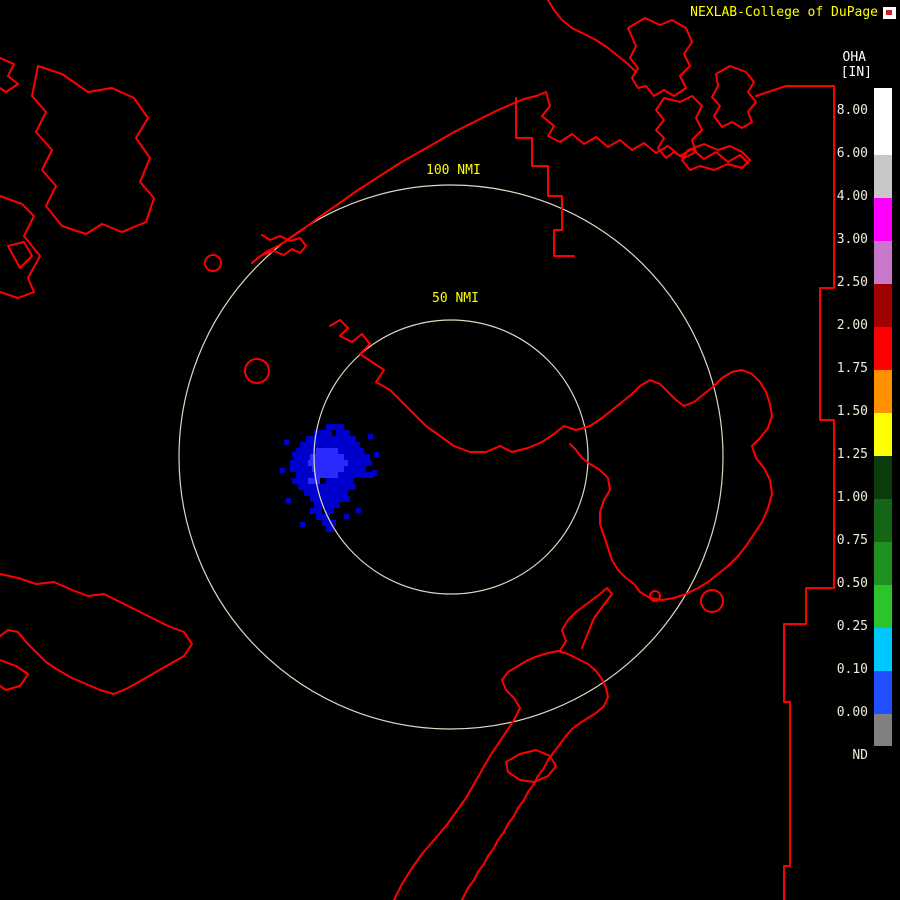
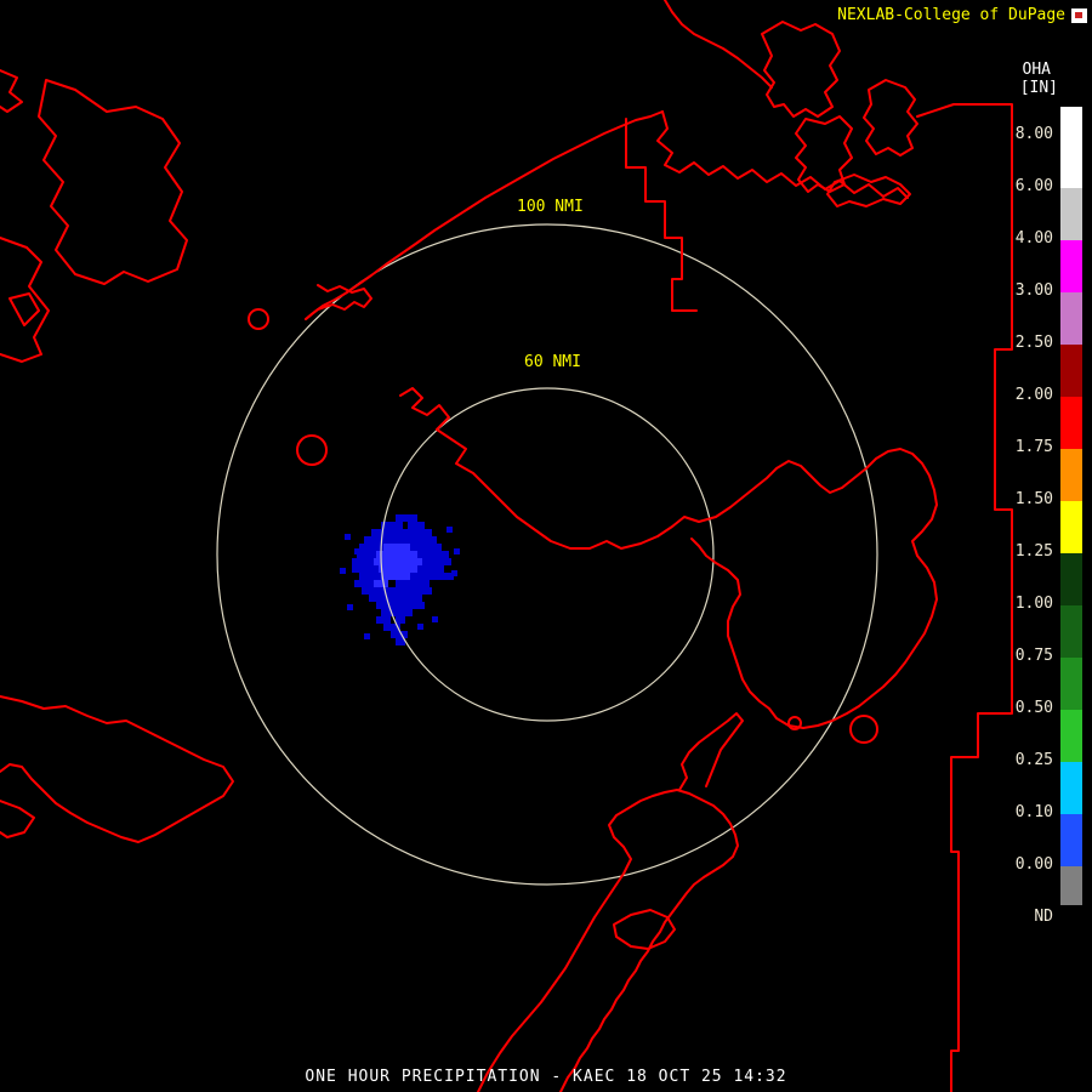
  100 NMI
- 50 NMI
+ 60 NMI
  NEXLAB-College of DuPage
  OHA
  [IN]
  8.00
  6.00
  4.00
  3.00
  2.50
  2.00
  1.75
  1.50
  1.25
  1.00
  0.75
  0.50
  0.25
  0.10
  0.00
  ND
+ ONE HOUR PRECIPITATION - KAEC 18 OCT 25 14:32
